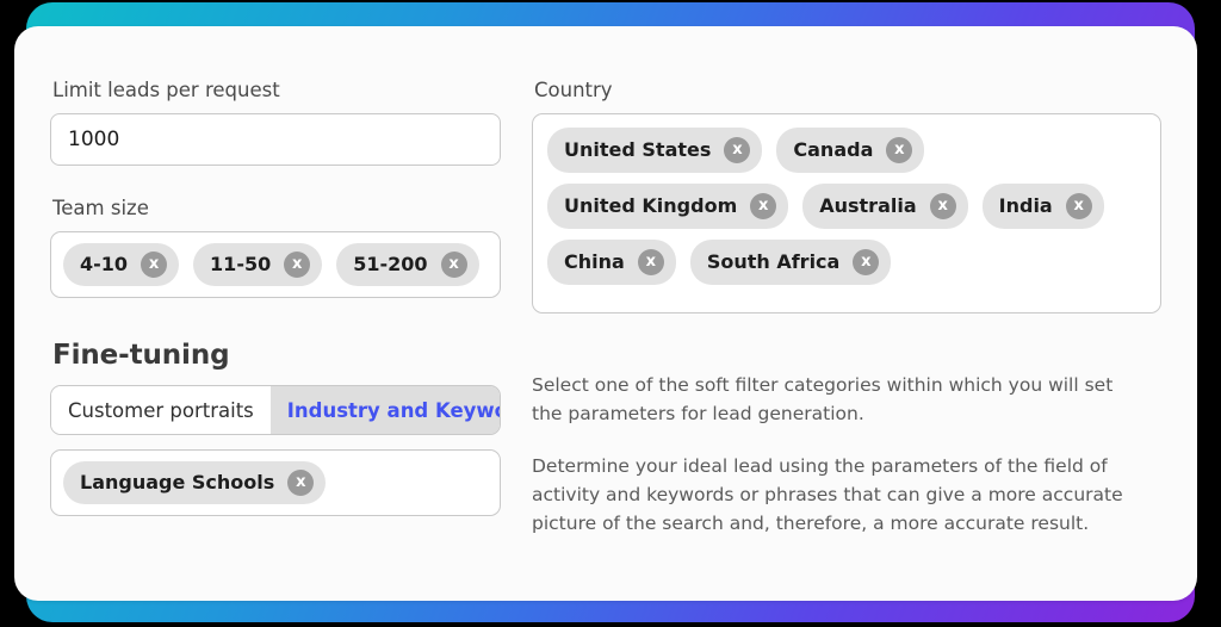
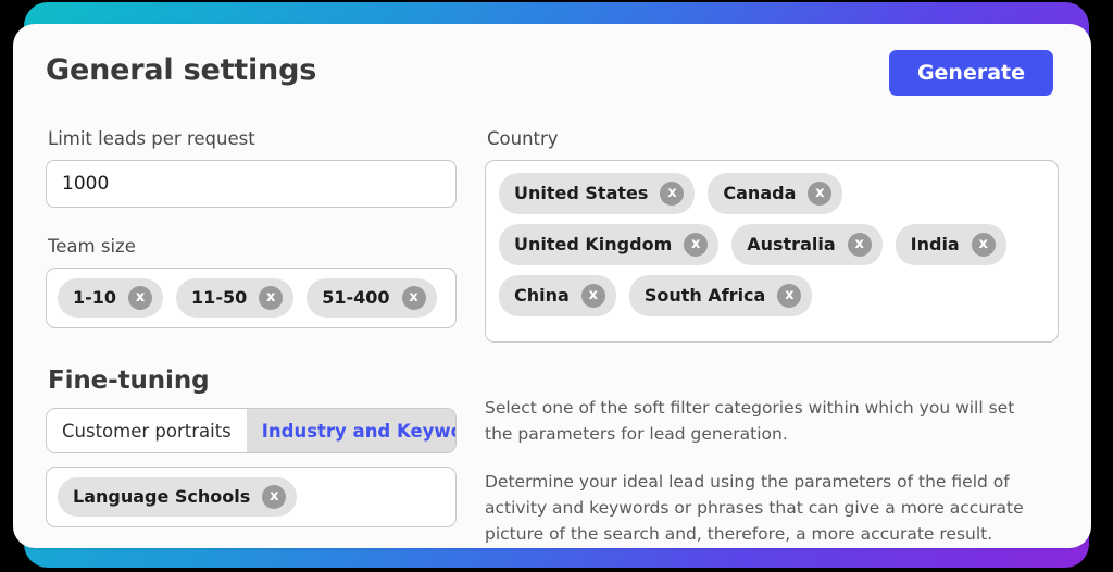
+ General settings
+ Generate
  Limit leads per request
  1000
  Team size
- 4-10
+ 1-10
  x
  11-50
  x
- 51-200
+ 51-400
  x
  Country
  United States
  x
  Canada
  x
  United Kingdom
  x
  Australia
  x
  India
  x
  China
  x
  South Africa
  x
  Fine-tuning
  Customer portraits
  Industry and Keyw
  Language Schools
  x
  Select one of the soft filter categories within which you will set the parameters for lead generation.
  Determine your ideal lead using the parameters of the field of activity and keywords or phrases that can give a more accurate picture of the search and, therefore, a more accurate result.
